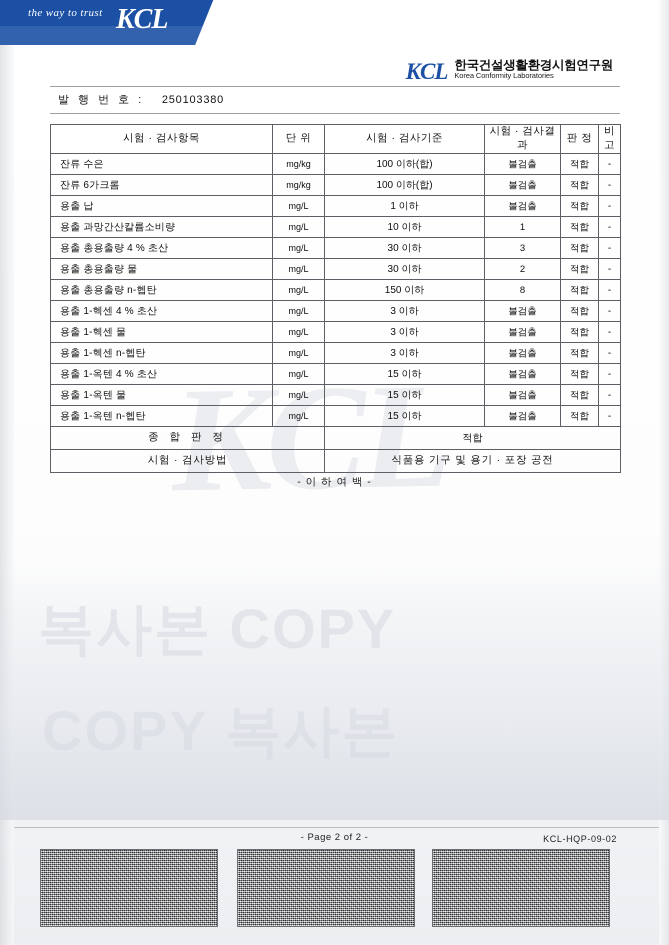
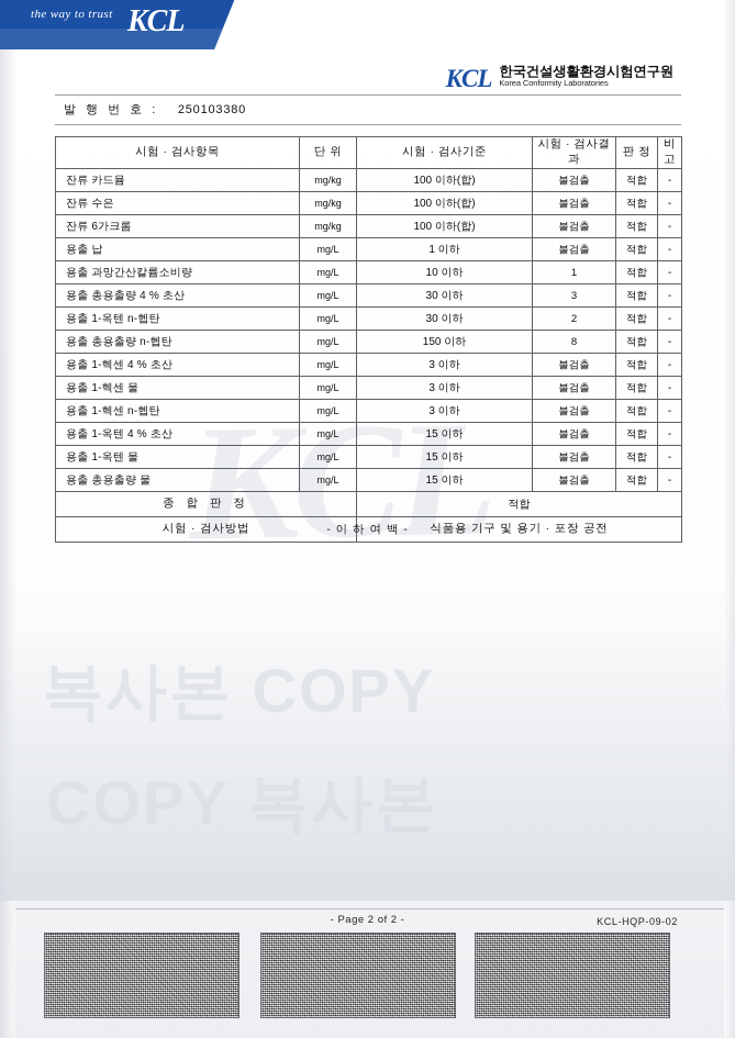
  the way to trust
  KCL
  KCL
  한국건설생활환경시험연구원
  Korea Conformity Laboratories
  발 행 번 호 : 250103380
  KCL
  시험 · 검사항목	단 위	시험 · 검사기준	시험 · 검사결과	판 정	비 고
+ 잔류 카드뮴	mg/kg	100 이하(합)	불검출	적합	-
  잔류 수은	mg/kg	100 이하(합)	불검출	적합	-
  잔류 6가크롬	mg/kg	100 이하(합)	불검출	적합	-
  용출 납	mg/L	1 이하	불검출	적합	-
  용출 과망간산칼륨소비량	mg/L	10 이하	1	적합	-
  용출 총용출량 4 % 초산	mg/L	30 이하	3	적합	-
- 용출 총용출량 물	mg/L	30 이하	2	적합	-
+ 용출 1-옥텐 n-헵탄	mg/L	30 이하	2	적합	-
  용출 총용출량 n-헵탄	mg/L	150 이하	8	적합	-
  용출 1-헥센 4 % 초산	mg/L	3 이하	불검출	적합	-
  용출 1-헥센 물	mg/L	3 이하	불검출	적합	-
  용출 1-헥센 n-헵탄	mg/L	3 이하	불검출	적합	-
  용출 1-옥텐 4 % 초산	mg/L	15 이하	불검출	적합	-
  용출 1-옥텐 물	mg/L	15 이하	불검출	적합	-
- 용출 1-옥텐 n-헵탄	mg/L	15 이하	불검출	적합	-
+ 용출 총용출량 물	mg/L	15 이하	불검출	적합	-
  종 합 판 정	적합
  시험 · 검사방법	식품용 기구 및 용기 · 포장 공전
  - 이 하 여 백 -
  - Page 2 of 2 -
  KCL-HQP-09-02
